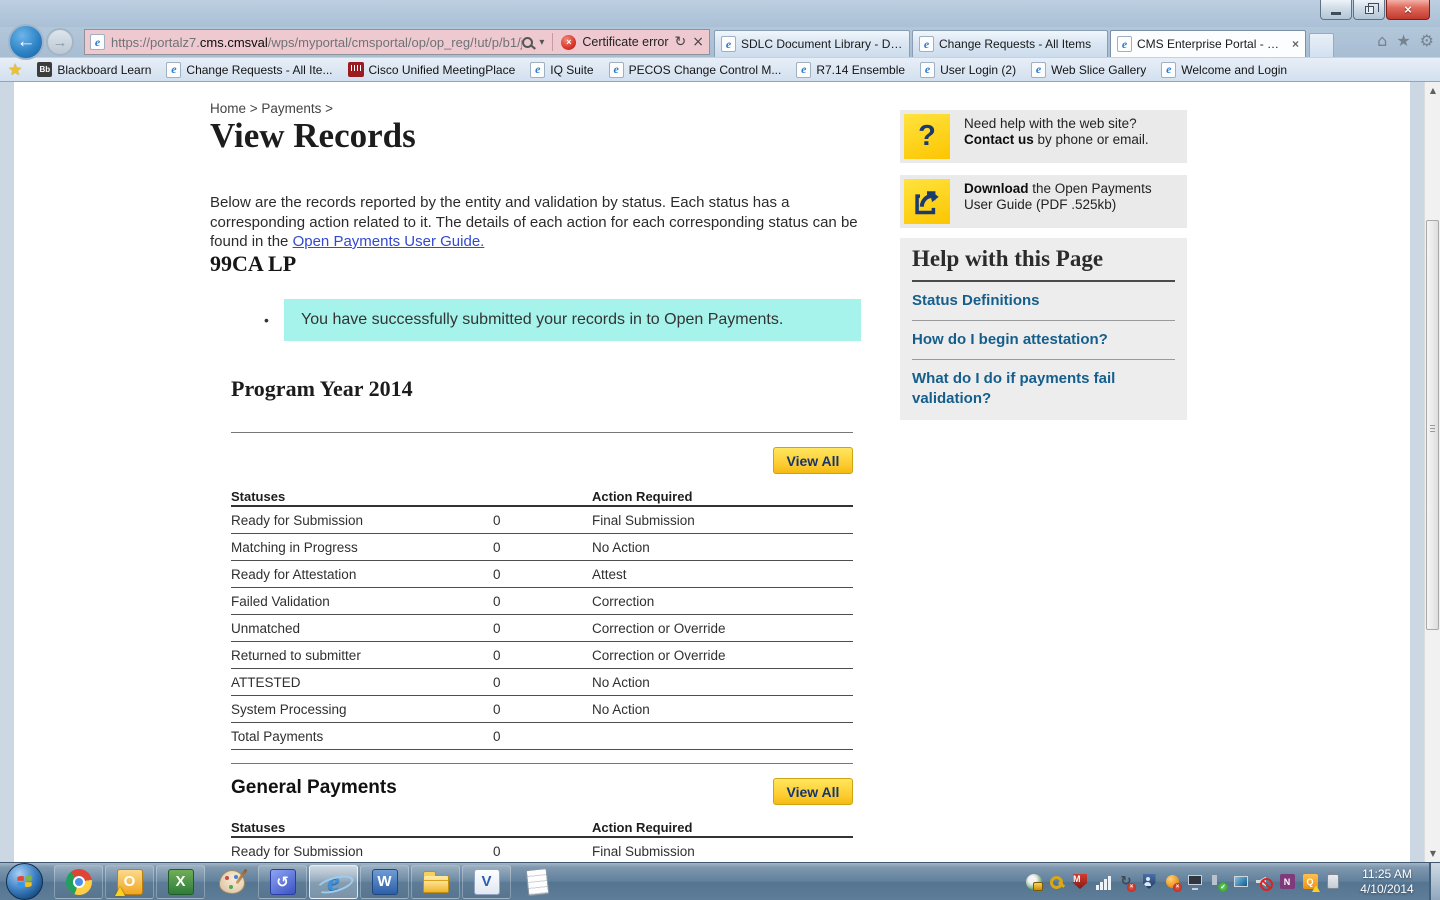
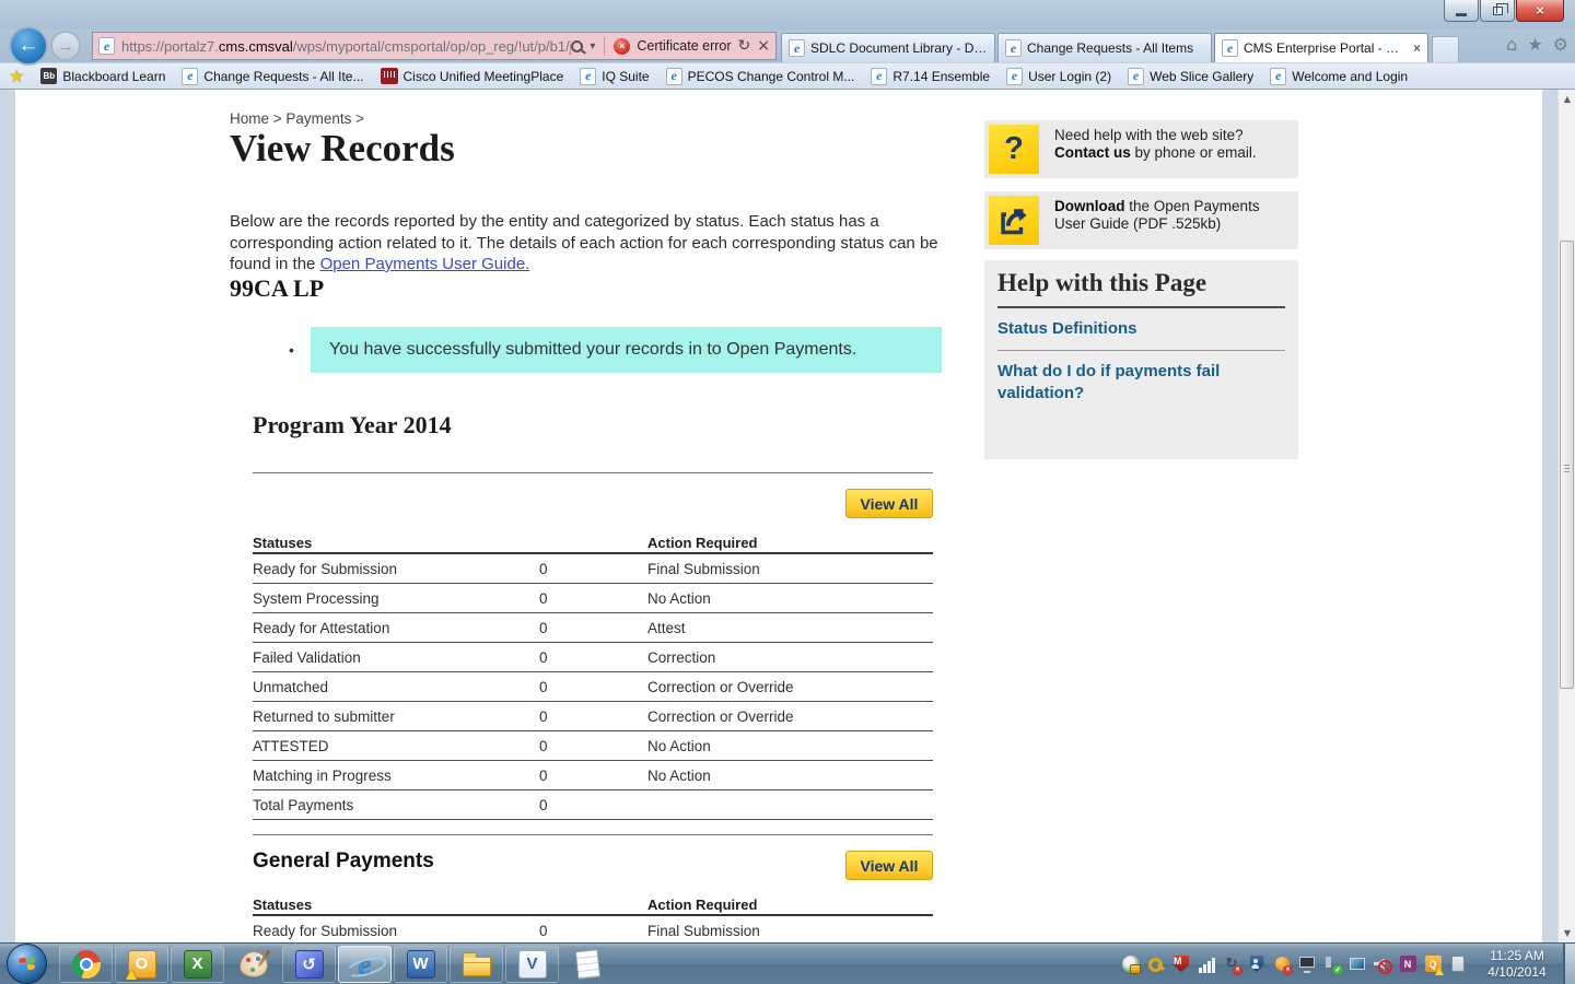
  ×
  ←
  →
  e
  https://portalz7.
  cms.cmsval
  /wps/myportal/cmsportal/op/op_reg/!ut/p/b1/
  ▾
  ×
  Certificate error
  ↻
  ×
  e
  SDLC Document Library - Doc
  e
  Change Requests - All Items
  e
  CMS Enterprise Portal - Reg
  ×
  ⌂
  ★
  ⚙
  ★
  Bb
  Blackboard Learn
  e
  Change Requests - All Ite...
  Cisco Unified MeetingPlace
  e
  IQ Suite
  e
  PECOS Change Control M...
  e
  R7.14 Ensemble
  e
  User Login (2)
  e
  Web Slice Gallery
  e
  Welcome and Login
  Home > Payments >
  View Records
- Below are the records reported by the entity and validation by status. Each status has a corresponding action related to it. The details of each action for each corresponding status can be found in the Open Payments User Guide.
+ Below are the records reported by the entity and categorized by status. Each status has a corresponding action related to it. The details of each action for each corresponding status can be found in the Open Payments User Guide.
  99CA LP
  •
  You have successfully submitted your records in to Open Payments.
  Program Year 2014
  View All
  Statuses
  Action Required
  Ready for Submission
  0
  Final Submission
- Matching in Progress
+ System Processing
  0
  No Action
  Ready for Attestation
  0
  Attest
  Failed Validation
  0
  Correction
  Unmatched
  0
  Correction or Override
  Returned to submitter
  0
  Correction or Override
  ATTESTED
  0
  No Action
- System Processing
+ Matching in Progress
  0
  No Action
  Total Payments
  0
  General Payments
  View All
  Statuses
  Action Required
  Ready for Submission
  0
  Final Submission
  ?
  Need help with the web site? Contact us by phone or email.
  Download the Open Payments User Guide (PDF .525kb)
  Help with this Page
  Status Definitions
- How do I begin attestation?
  What do I do if payments fail validation?
  ▲
  ▼
  O
  X
  ↺
  e
  W
  V
  M
  ↻
  N
  Q
  11:25 AM
  4/10/2014
